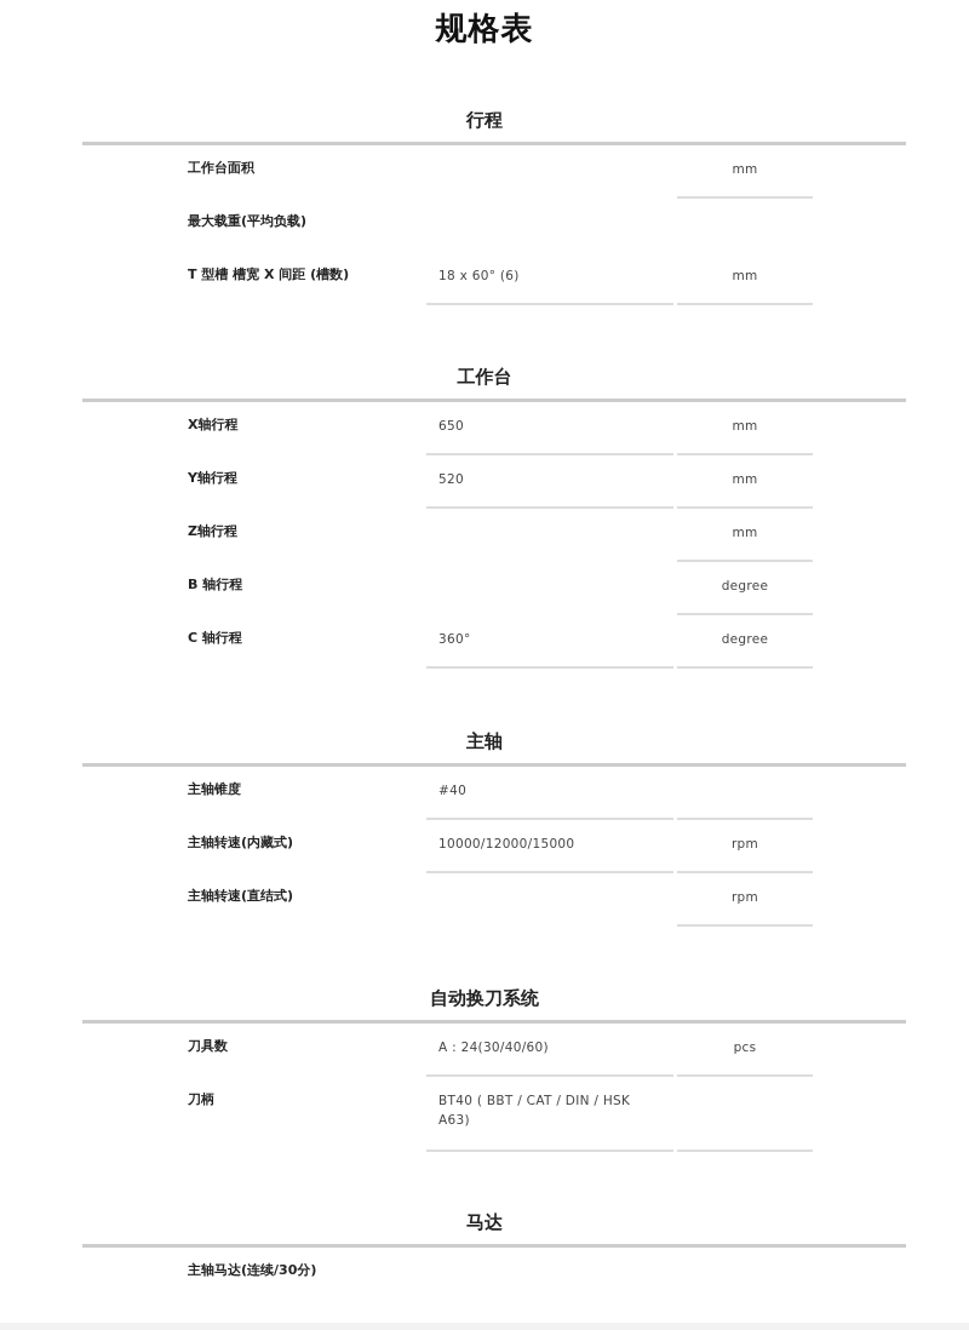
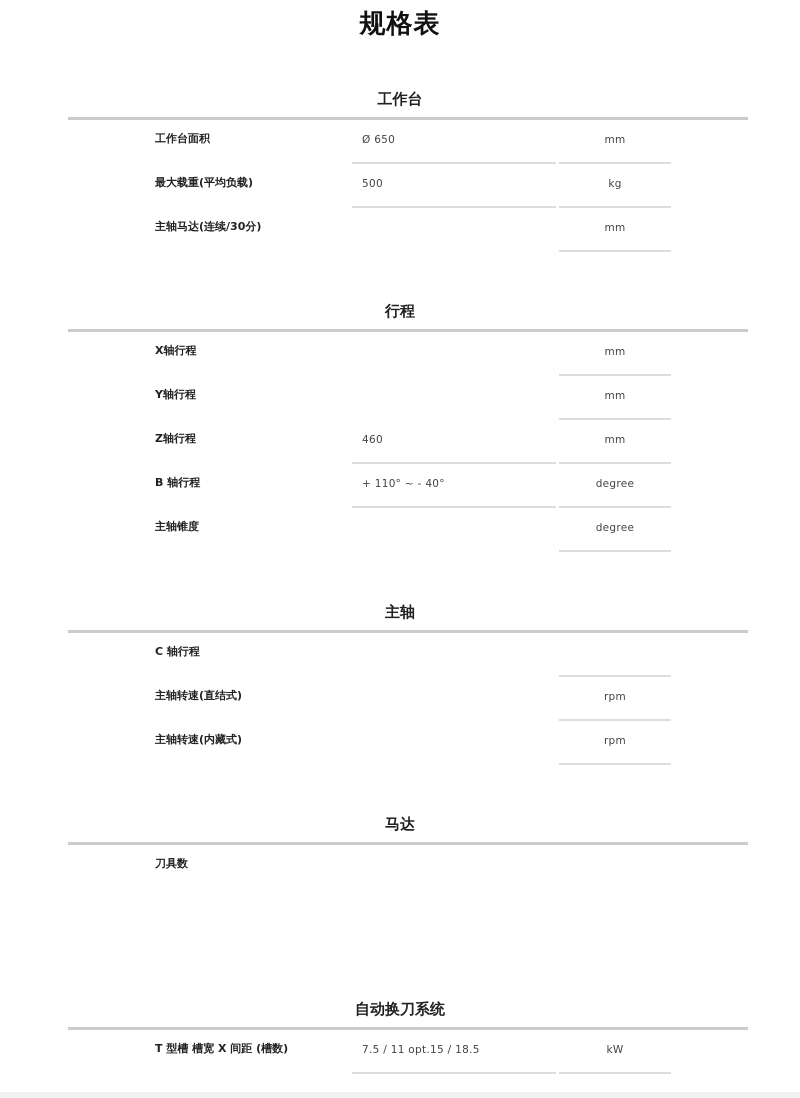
  规格表
- 行程
+ 工作台
  工作台面积
+ Ø 650
  mm
  最大载重(平均负载)
+ 500
+ kg
- T 型槽 槽宽 X 间距 (槽数)
+ 主轴马达(连续/30分)
- 18 x 60° (6)
  mm
- 工作台
+ 行程
  X轴行程
- 650
  mm
  Y轴行程
- 520
  mm
  Z轴行程
+ 460
  mm
  B 轴行程
+ + 110° ~ - 40°
  degree
- C 轴行程
+ 主轴锥度
- 360°
  degree
  主轴
- 主轴锥度
+ C 轴行程
- #40
- 主轴转速(内藏式)
+ 主轴转速(直结式)
- 10000/12000/15000
  rpm
- 主轴转速(直结式)
+ 主轴转速(内藏式)
  rpm
- 自动换刀系统
+ 马达
  刀具数
- A : 24(30/40/60)
- pcs
- 刀柄
- BT40 ( BBT / CAT / DIN / HSK A63)
- 马达
+ 自动换刀系统
- 主轴马达(连续/30分)
+ T 型槽 槽宽 X 间距 (槽数)
+ 7.5 / 11 opt.15 / 18.5
+ kW
